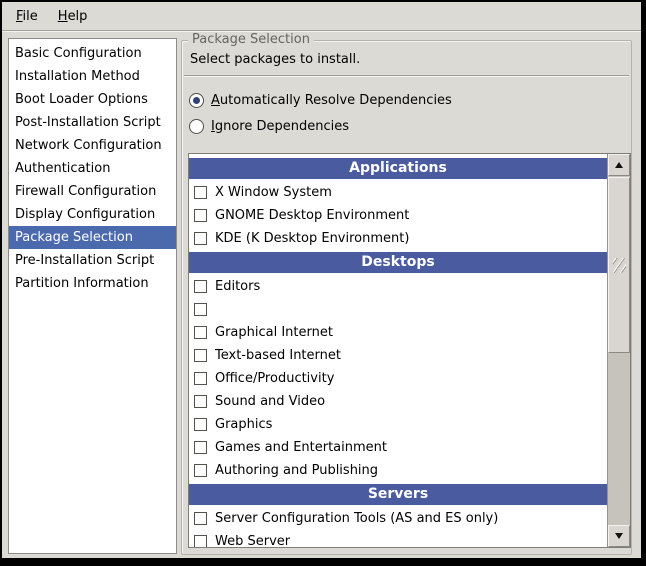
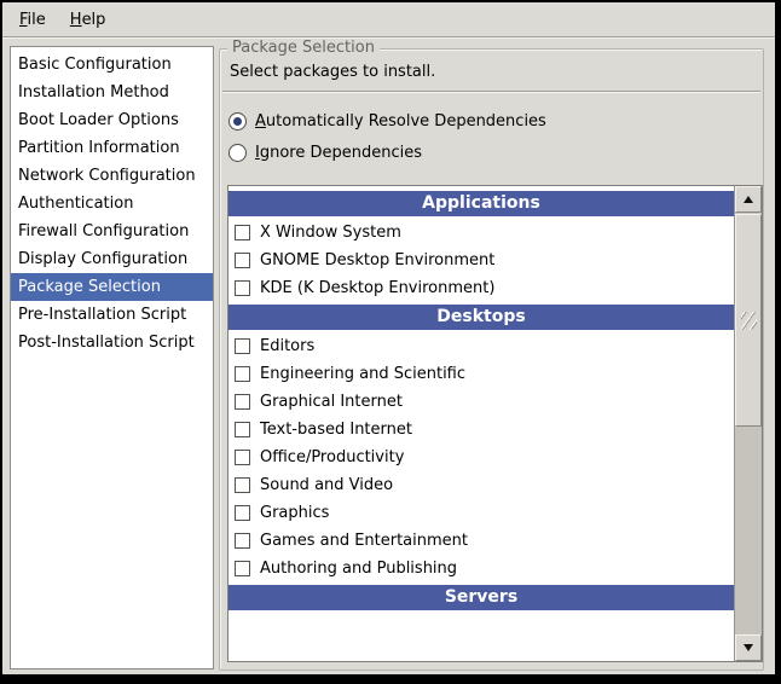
  File
  Help
  Basic Configuration
  Installation Method
  Boot Loader Options
- Post-Installation Script
+ Partition Information
  Network Configuration
  Authentication
  Firewall Configuration
  Display Configuration
  Package Selection
  Pre-Installation Script
- Partition Information
+ Post-Installation Script
  Package Selection
  Select packages to install.
  Automatically Resolve Dependencies
  Ignore Dependencies
  Applications
  X Window System
  GNOME Desktop Environment
  KDE (K Desktop Environment)
  Desktops
  Editors
+ Engineering and Scientific
  Graphical Internet
  Text-based Internet
  Office/Productivity
  Sound and Video
  Graphics
  Games and Entertainment
  Authoring and Publishing
  Servers
- Server Configuration Tools (AS and ES only)
- Web Server
